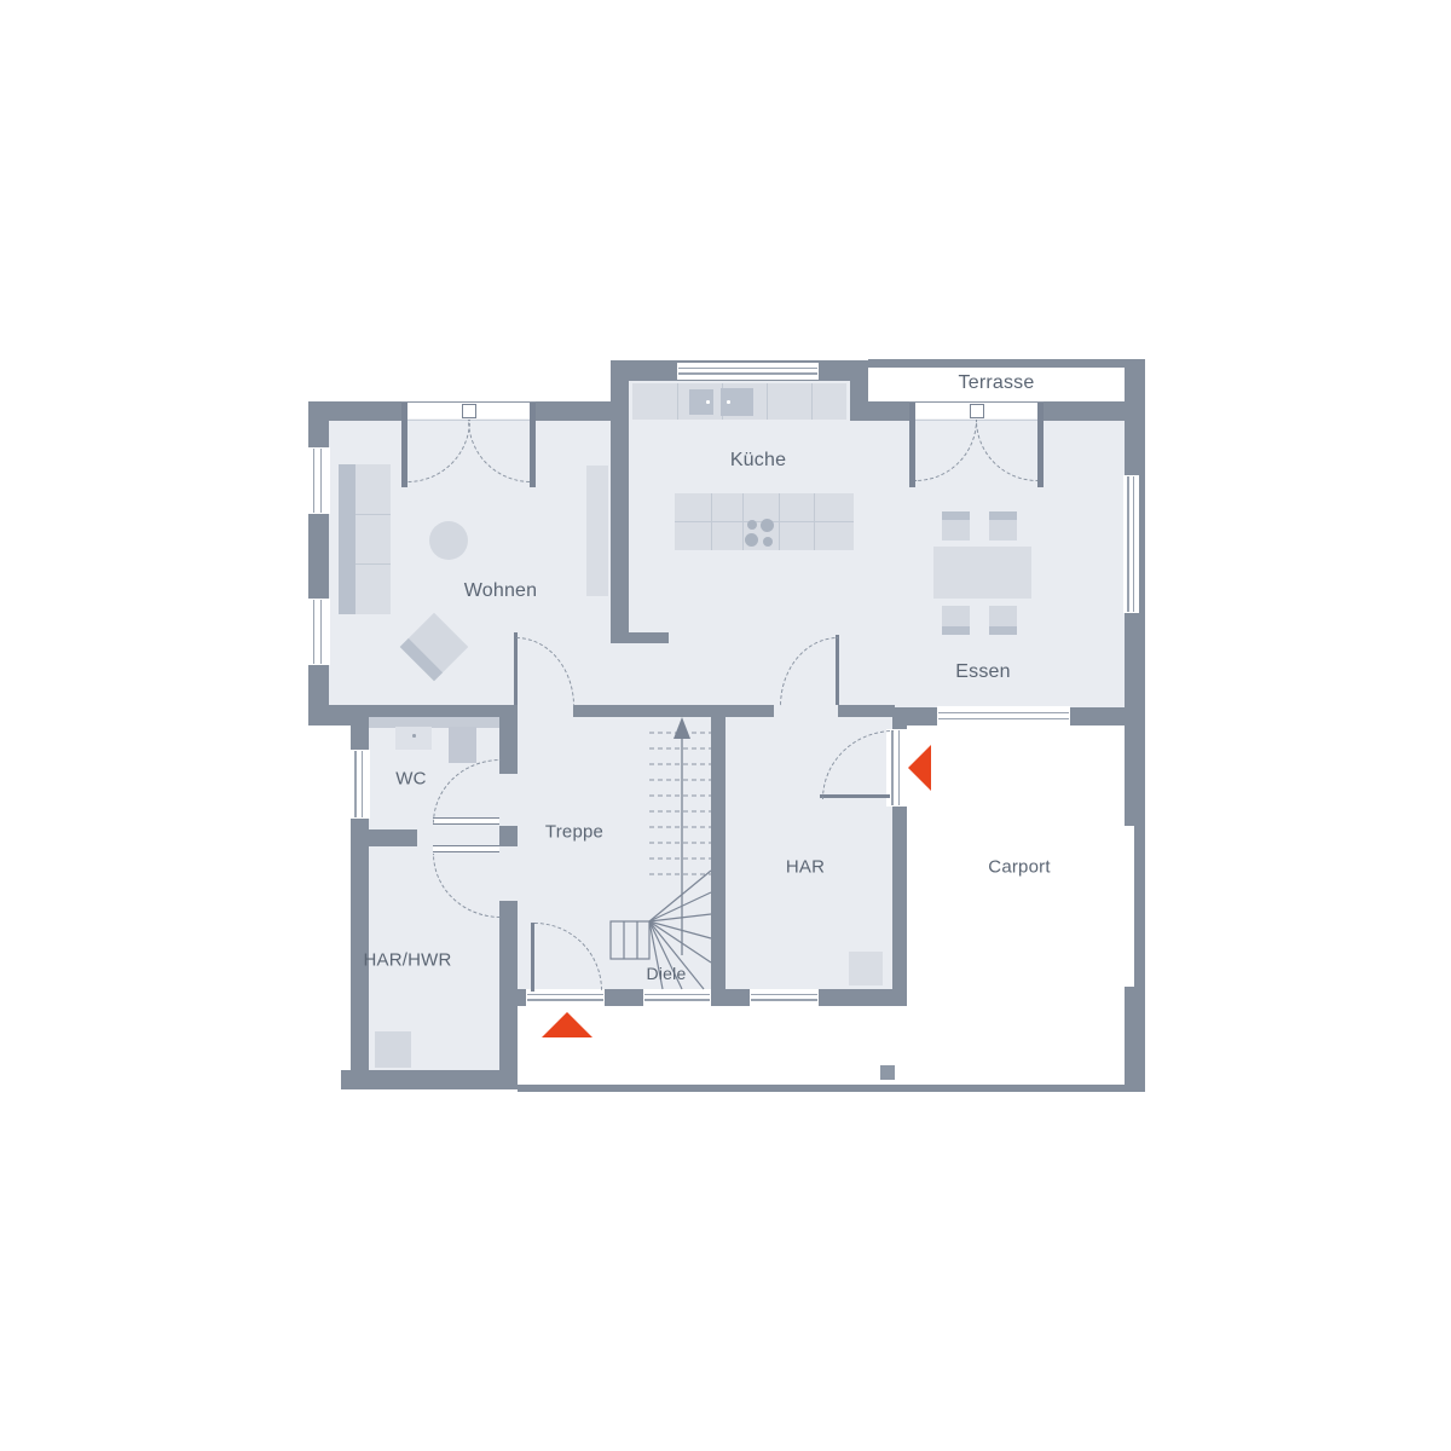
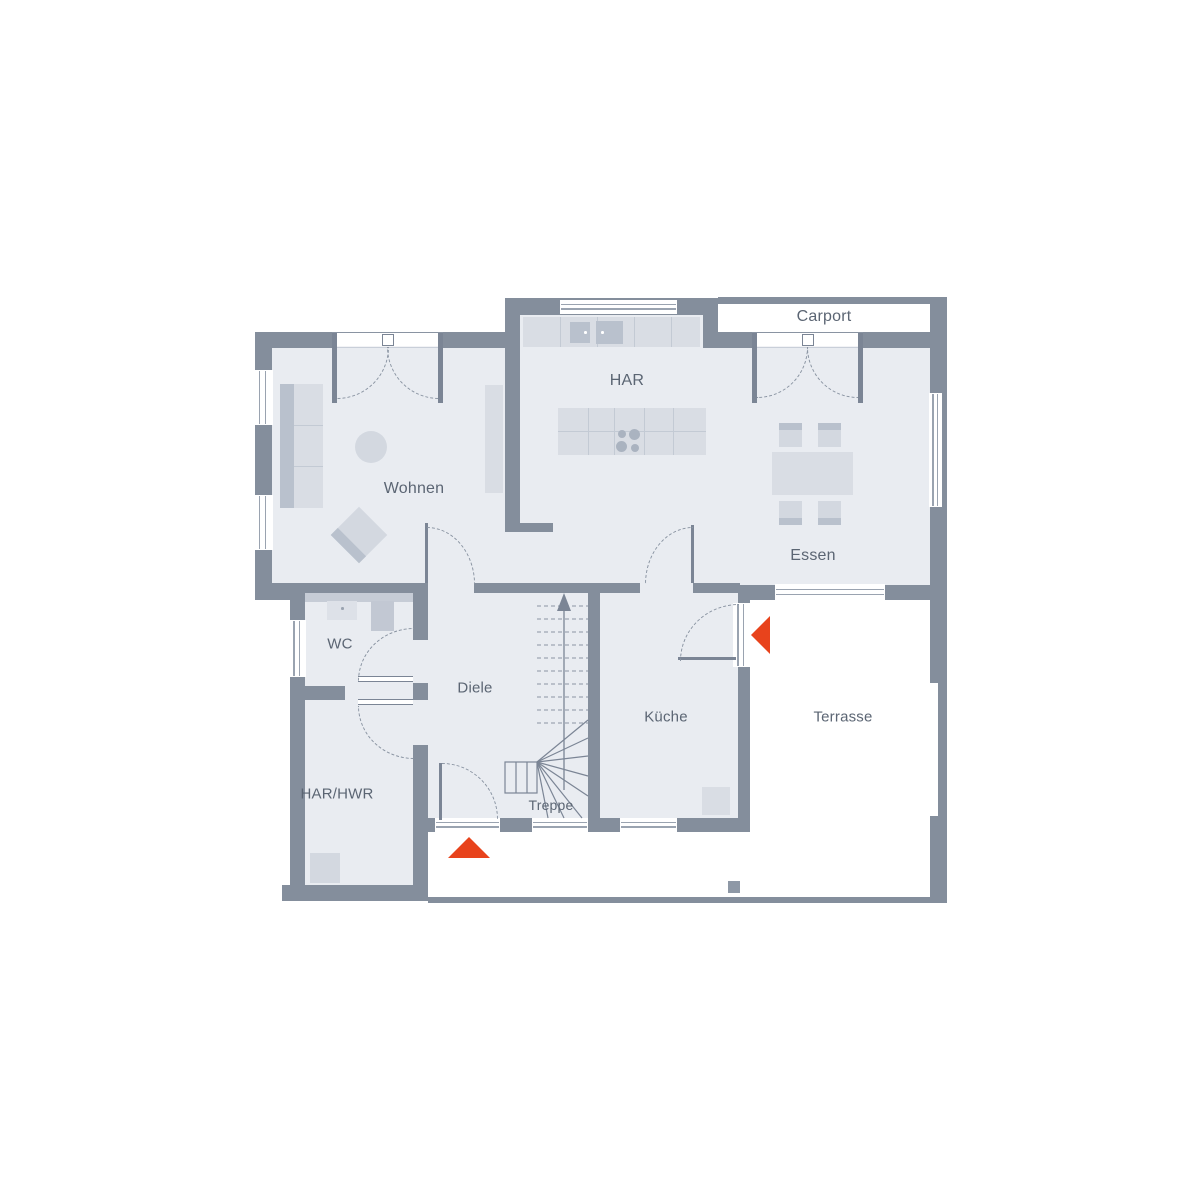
- Terrasse
+ Carport
- Küche
+ HAR
  Wohnen
  Essen
  WC
- Treppe
+ Diele
- HAR
+ Küche
- Carport
+ Terrasse
  HAR/HWR
- Diele
+ Treppe
